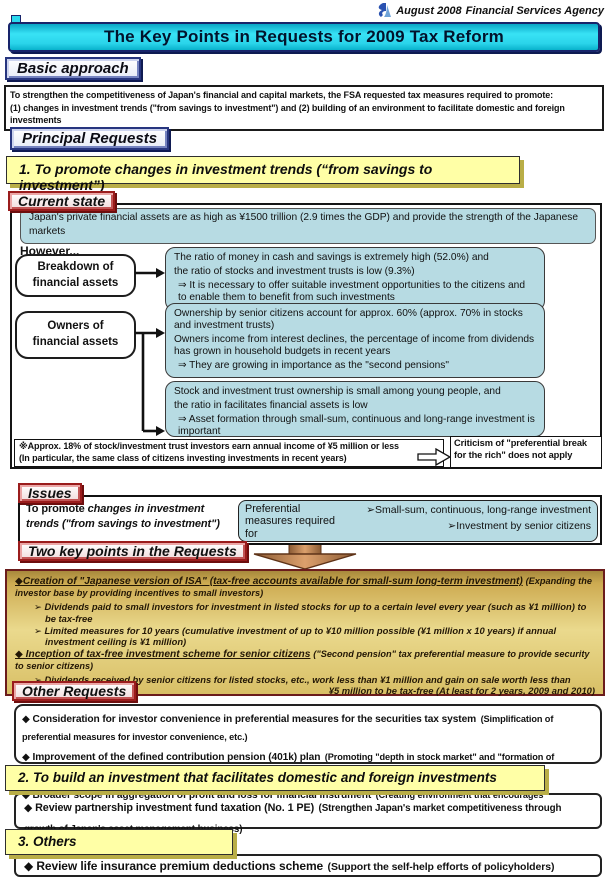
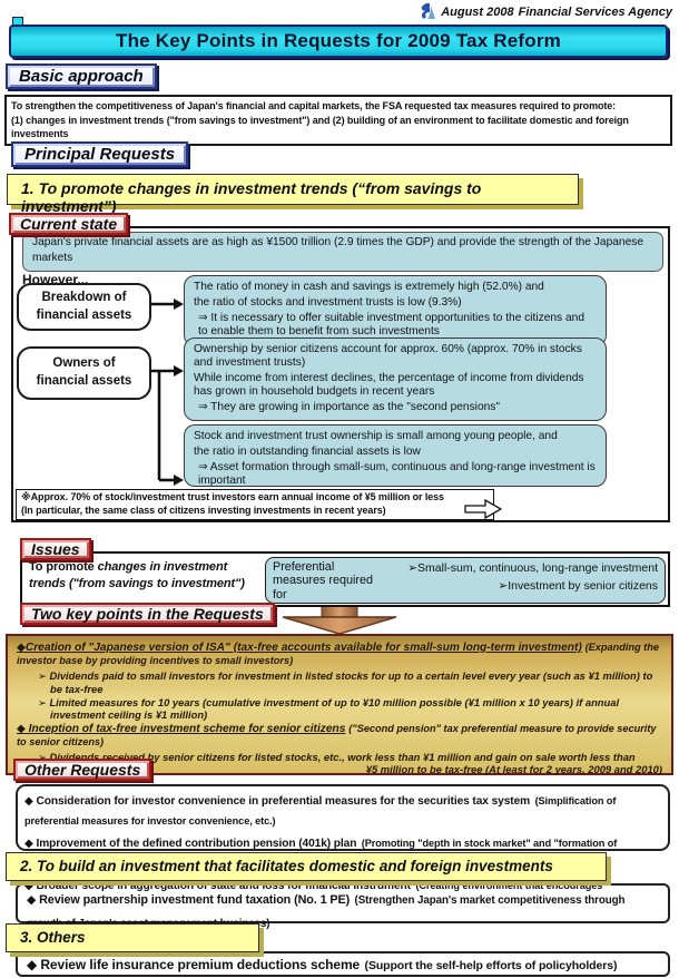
  August 2008
  Financial Services Agency
  The Key Points in Requests for 2009 Tax Reform
  Basic approach
  To strengthen the competitiveness of Japan's financial and capital markets, the FSA requested tax measures required to promote:
  (1) changes in investment trends ("from savings to investment") and (2) building of an environment to facilitate domestic and foreign investments
  Principal Requests
  1. To promote changes in investment trends (“from savings to investment”)
  Current state
  Japan's private financial assets are as high as ¥1500 trillion (2.9 times the GDP) and provide the strength of the Japanese markets
  However...
  Breakdown of financial assets
  The ratio of money in cash and savings is extremely high (52.0%) and
  the ratio of stocks and investment trusts is low (9.3%)
  ⇒ It is necessary to offer suitable investment opportunities to the citizens and to enable them to benefit from such investments
  Owners of financial assets
  Ownership by senior citizens account for approx. 60% (approx. 70% in stocks and investment trusts)
- Owners income from interest declines, the percentage of income from dividends has grown in household budgets in recent years
+ While income from interest declines, the percentage of income from dividends has grown in household budgets in recent years
  ⇒ They are growing in importance as the "second pensions"
  Stock and investment trust ownership is small among young people, and
- the ratio in facilitates financial assets is low
+ the ratio in outstanding financial assets is low
  ⇒ Asset formation through small-sum, continuous and long-range investment is important
- ※Approx. 18% of stock/investment trust investors earn annual income of ¥5 million or less
+ ※Approx. 70% of stock/investment trust investors earn annual income of ¥5 million or less
  (In particular, the same class of citizens investing investments in recent years)
- Criticism of "preferential break for the rich" does not apply
  Issues
  To promote changes in investment trends ("from savings to investment")
  Preferential measures required for
  ➢Small-sum, continuous, long-range investment
  ➢Investment by senior citizens
  Two key points in the Requests
  ◆Creation of "Japanese version of ISA" (tax-free accounts available for small-sum long-term investment) (Expanding the investor base by providing incentives to small investors)
  ➢ Dividends paid to small investors for investment in listed stocks for up to a certain level every year (such as ¥1 million) to be tax-free
  ➢ Limited measures for 10 years (cumulative investment of up to ¥10 million possible (¥1 million x 10 years) if annual investment ceiling is ¥1 million)
  ◆ Inception of tax-free investment scheme for senior citizens ("Second pension" tax preferential measure to provide security to senior citizens)
  ➢ Dividends received by senior citizens for listed stocks, etc., work less than ¥1 million and gain on sale worth less than
  ¥5 million to be tax-free (At least for 2 years, 2009 and 2010)
  Other Requests
  ◆ Consideration for investor convenience in preferential measures for the securities tax system (Simplification of preferential measures for investor convenience, etc.)
  ◆ Improvement of the defined contribution pension (401k) plan (Promoting "depth in stock market" and "formation of
- ◆ Broader scope in aggregation of profit and loss for financial instrument (Creating environment that encourages
+ ◆ Broader scope in aggregation of state and loss for financial instrument (Creating environment that encourages
  2. To build an investment that facilitates domestic and foreign investments
  ◆ Review partnership investment fund taxation (No. 1 PE) (Strengthen Japan's market competitiveness through s)
  3. Others
  ◆ Review life insurance premium deductions scheme (Support the self-help efforts of policyholders)
